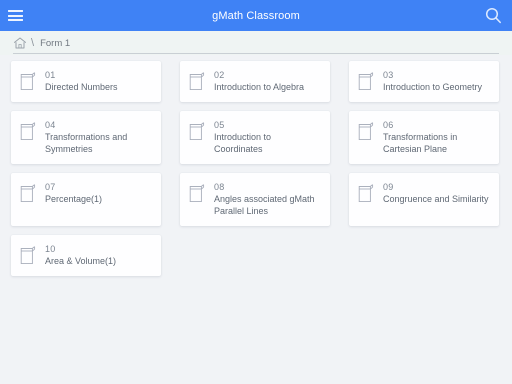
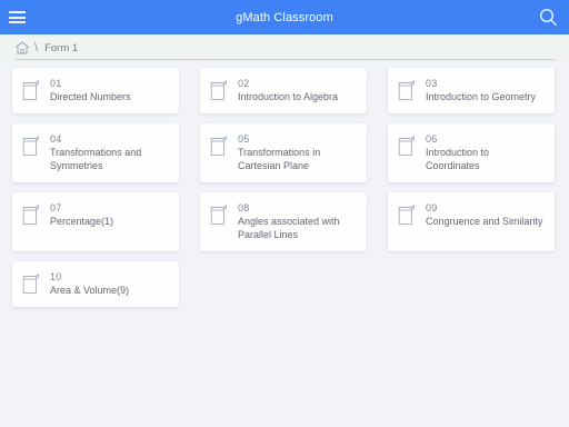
  gMath Classroom
  \
  Form 1
  01
  Directed Numbers
  02
  Introduction to Algebra
  03
  Introduction to Geometry
  04
  Transformations and Symmetries
  05
- Introduction to Coordinates
+ Transformations in Cartesian Plane
  06
- Transformations in Cartesian Plane
+ Introduction to Coordinates
  07
  Percentage(1)
  08
- Angles associated gMath Parallel Lines
+ Angles associated with Parallel Lines
  09
  Congruence and Similarity
  10
- Area & Volume(1)
+ Area & Volume(9)
